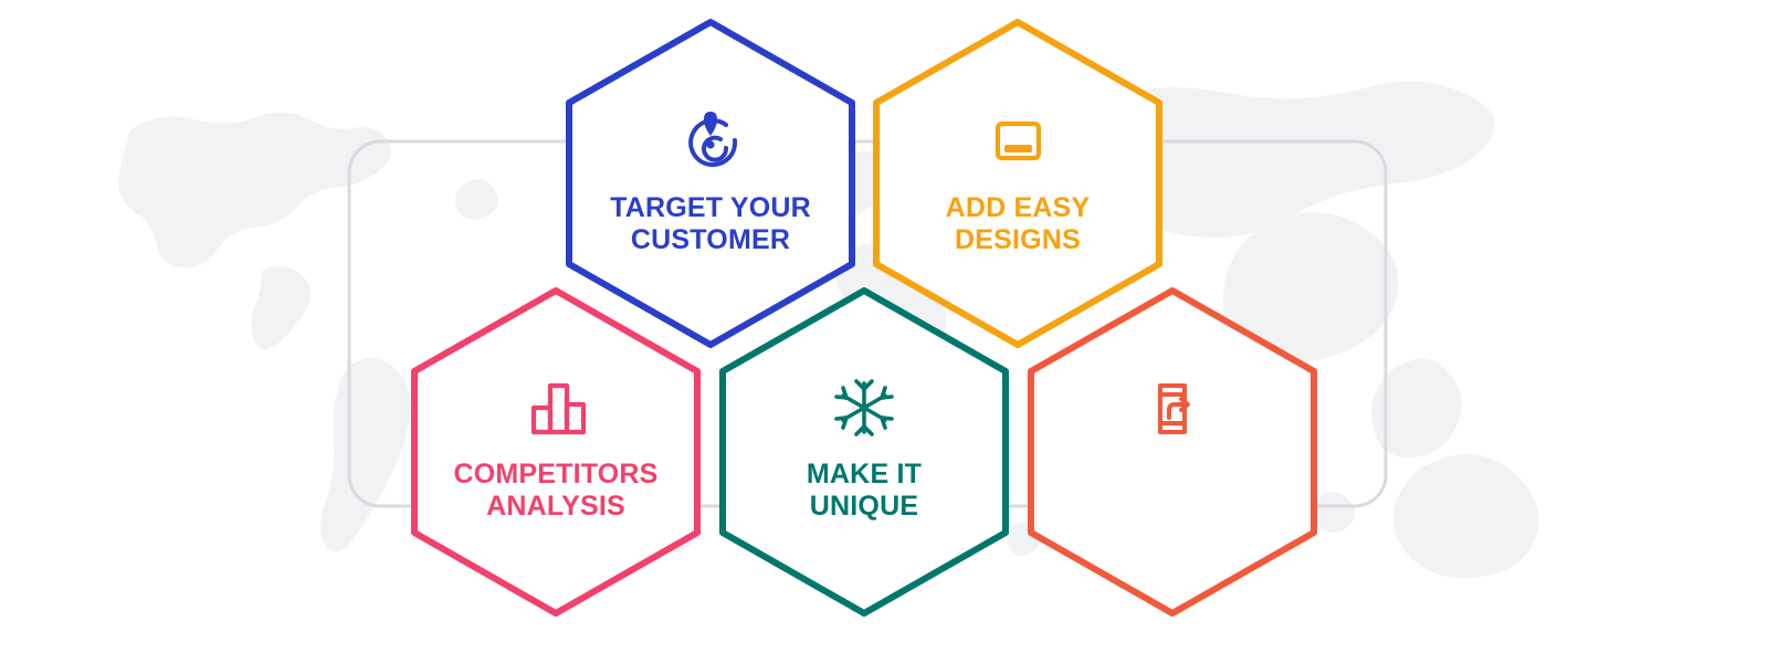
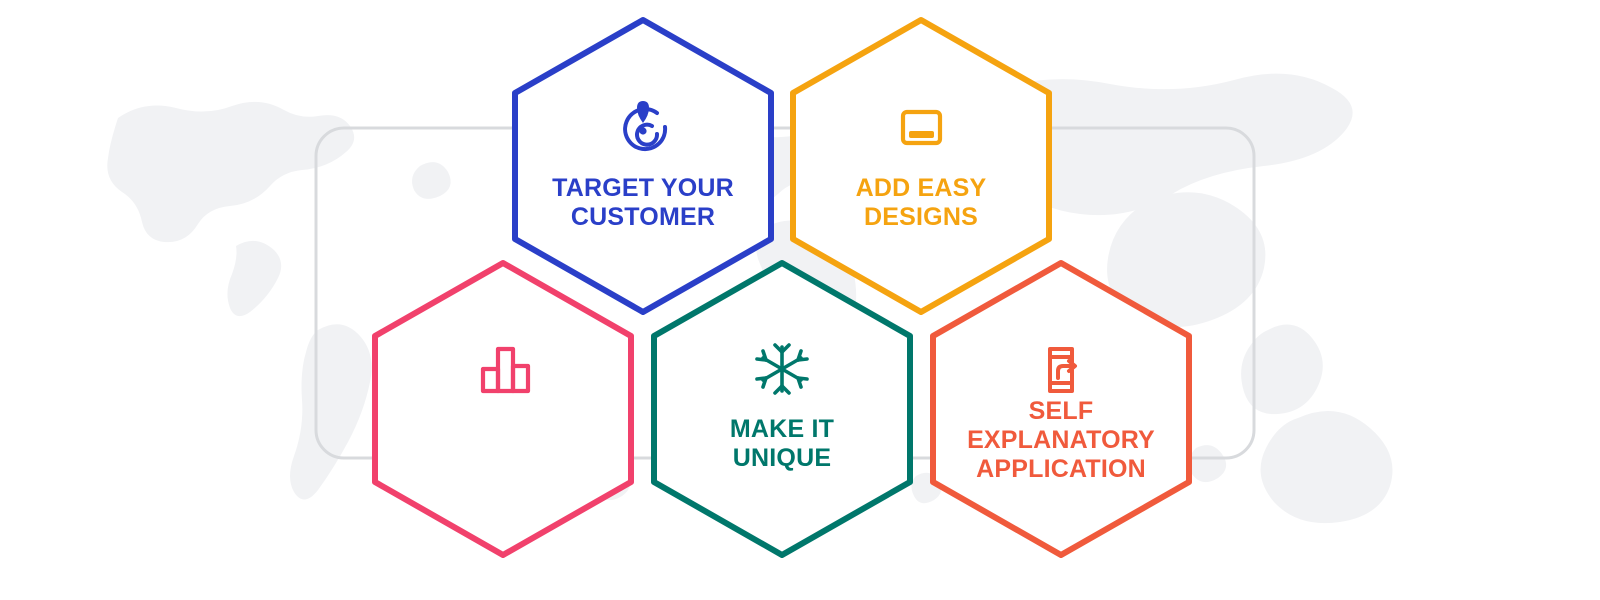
  TARGET YOUR
  CUSTOMER
  ADD EASY
  DESIGNS
- COMPETITORS
- ANALYSIS
  MAKE IT
  UNIQUE
+ SELF
+ EXPLANATORY
+ APPLICATION
